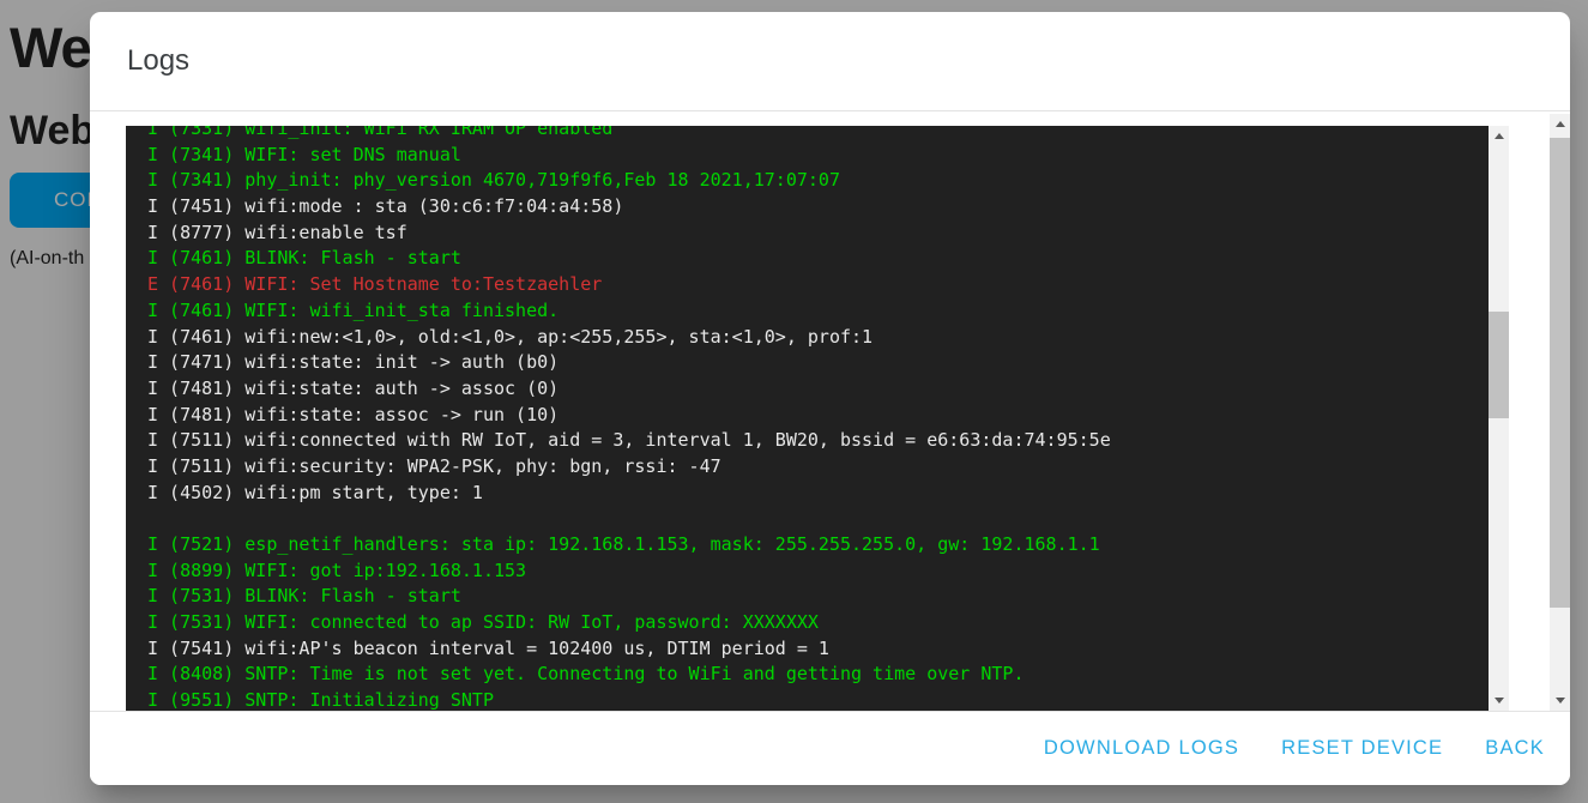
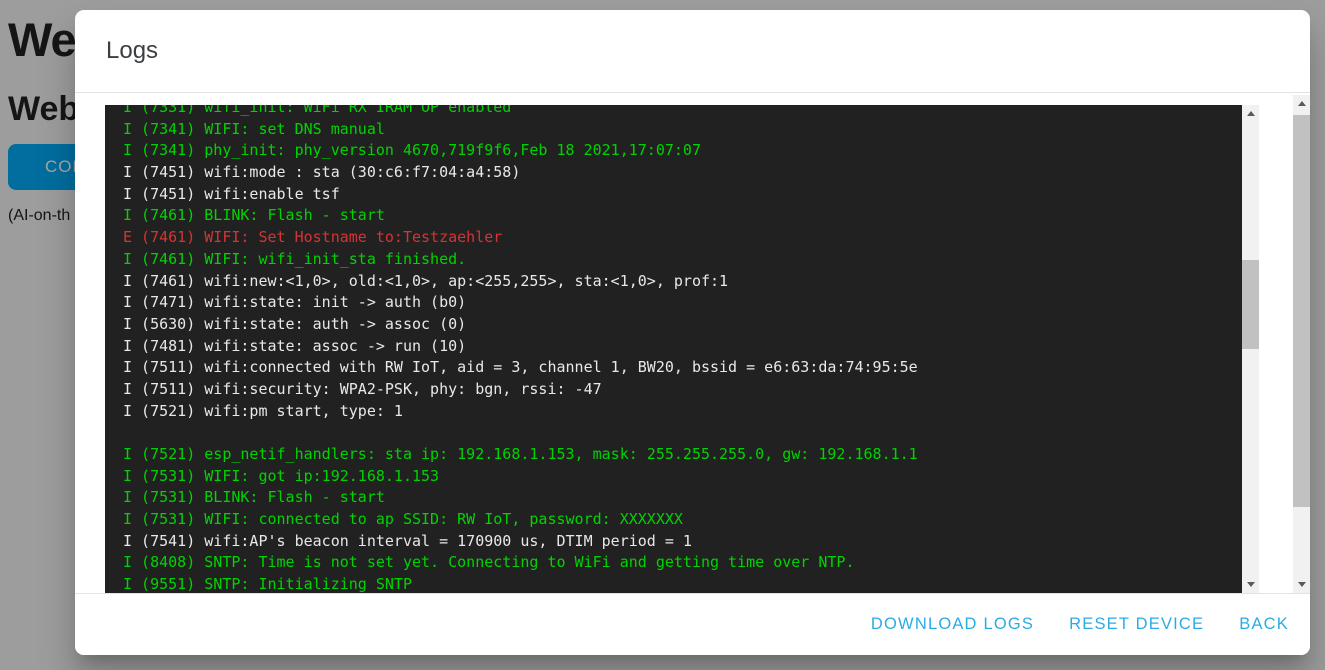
  We
  Web
  (AI-on-th
  Logs
  I (7331) wifi_init: WiFi RX IRAM OP enabled
  I (7341) WIFI: set DNS manual
  I (7341) phy_init: phy_version 4670,719f9f6,Feb 18 2021,17:07:07
  I (7451) wifi:mode : sta (30:c6:f7:04:a4:58)
- I (8777) wifi:enable tsf
+ I (7451) wifi:enable tsf
  I (7461) BLINK: Flash - start
  E (7461) WIFI: Set Hostname to:Testzaehler
  I (7461) WIFI: wifi_init_sta finished.
  I (7461) wifi:new:<1,0>, old:<1,0>, ap:<255,255>, sta:<1,0>, prof:1
  I (7471) wifi:state: init -> auth (b0)
- I (7481) wifi:state: auth -> assoc (0)
+ I (5630) wifi:state: auth -> assoc (0)
  I (7481) wifi:state: assoc -> run (10)
- I (7511) wifi:connected with RW IoT, aid = 3, interval 1, BW20, bssid = e6:63:da:74:95:5e
+ I (7511) wifi:connected with RW IoT, aid = 3, channel 1, BW20, bssid = e6:63:da:74:95:5e
  I (7511) wifi:security: WPA2-PSK, phy: bgn, rssi: -47
- I (4502) wifi:pm start, type: 1
+ I (7521) wifi:pm start, type: 1
  I (7521) esp_netif_handlers: sta ip: 192.168.1.153, mask: 255.255.255.0, gw: 192.168.1.1
- I (8899) WIFI: got ip:192.168.1.153
+ I (7531) WIFI: got ip:192.168.1.153
  I (7531) BLINK: Flash - start
  I (7531) WIFI: connected to ap SSID: RW IoT, password: XXXXXXX
- I (7541) wifi:AP's beacon interval = 102400 us, DTIM period = 1
+ I (7541) wifi:AP's beacon interval = 170900 us, DTIM period = 1
  I (8408) SNTP: Time is not set yet. Connecting to WiFi and getting time over NTP.
  I (9551) SNTP: Initializing SNTP
  DOWNLOAD LOGS
  RESET DEVICE
  BACK
